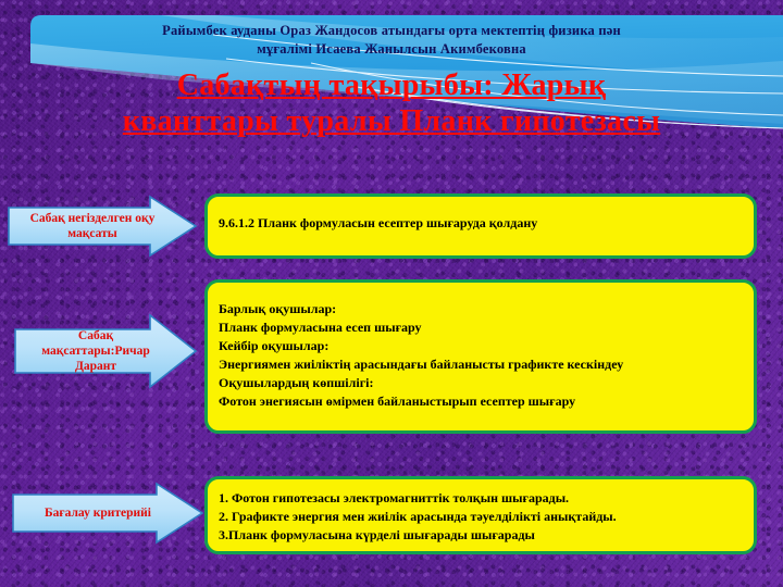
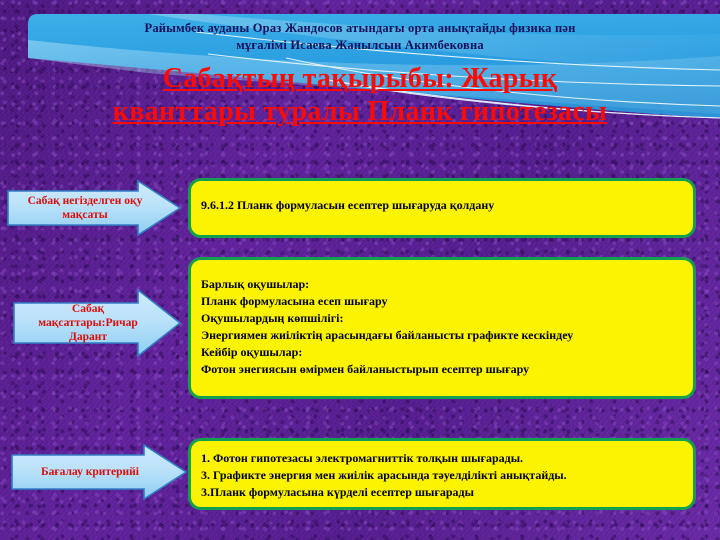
- Райымбек ауданы Ораз Жандосов атындағы орта мектептің физика пән
+ Райымбек ауданы Ораз Жандосов атындағы орта анықтайды физика пән
  мұғалімі Исаева Жанылсын Акимбековна
  Сабақтың тақырыбы: Жарық
  кванттары туралы Планк гипотезасы
  Сабақ негізделген оқу
  мақсаты
  9.6.1.2 Планк формуласын есептер шығаруда қолдану
  Сабақ
  мақсаттары:Ричар
  Дарант
  Барлық оқушылар:
  Планк формуласына есеп шығару
- Кейбір оқушылар:
+ Оқушылардың көпшілігі:
  Энергиямен жиіліктің арасындағы байланысты графикте кескіндеу
- Оқушылардың көпшілігі:
+ Кейбір оқушылар:
  Фотон энегиясын өмірмен байланыстырып есептер шығару
  Бағалау критерийі
  1. Фотон гипотезасы электромагниттік толқын шығарады.
- 2. Графикте энергия мен жиілік арасында тәуелділікті анықтайды.
+ 3. Графикте энергия мен жиілік арасында тәуелділікті анықтайды.
- 3.Планк формуласына күрделі шығарады шығарады
+ 3.Планк формуласына күрделі есептер шығарады
